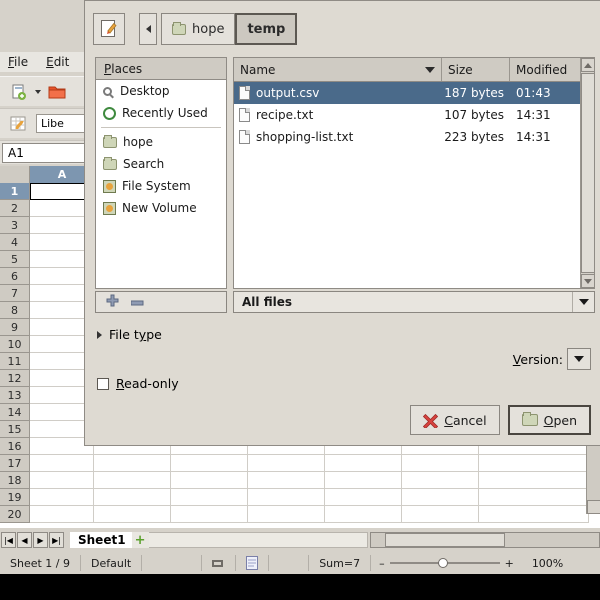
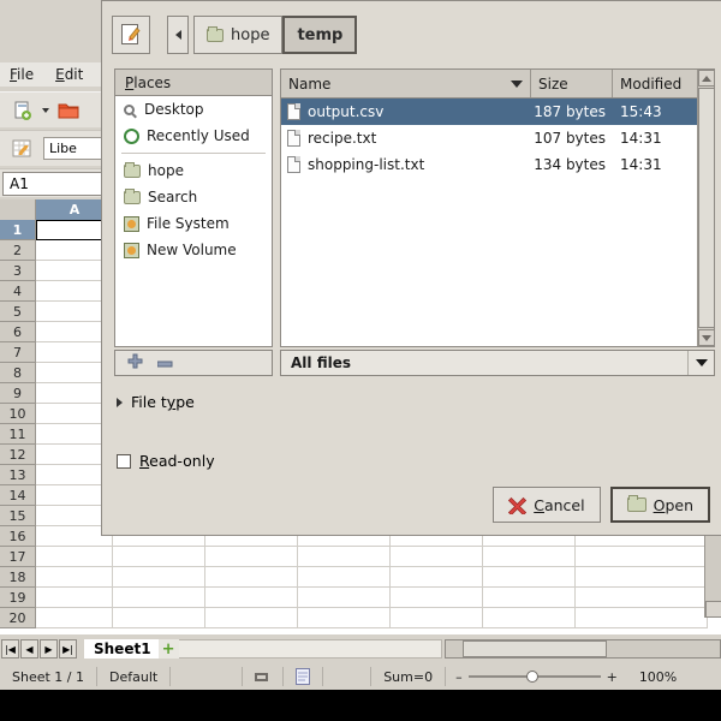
  File
  Edit
  Libe
  A1
  A
  1
  2
  3
  4
  5
  6
  7
  8
  9
  10
  11
  12
  13
  14
  15
  16
  17
  18
  19
  20
  |◀
  ◀
  ▶
  ▶|
  Sheet1
  +
- Sheet 1 / 9
+ Sheet 1 / 1
  Default
- Sum=7
+ Sum=0
  –
  +
  100%
  hope
  temp
  Places
  Desktop
  Recently Used
  hope
  Search
  File System
  New Volume
  Name
  Size
  Modified
  output.csv
  187 bytes
- 01:43
+ 15:43
  recipe.txt
  107 bytes
  14:31
  shopping-list.txt
- 223 bytes
+ 134 bytes
  14:31
  All files
  File type
- Version:
  Read-only
  Cancel
  Open
